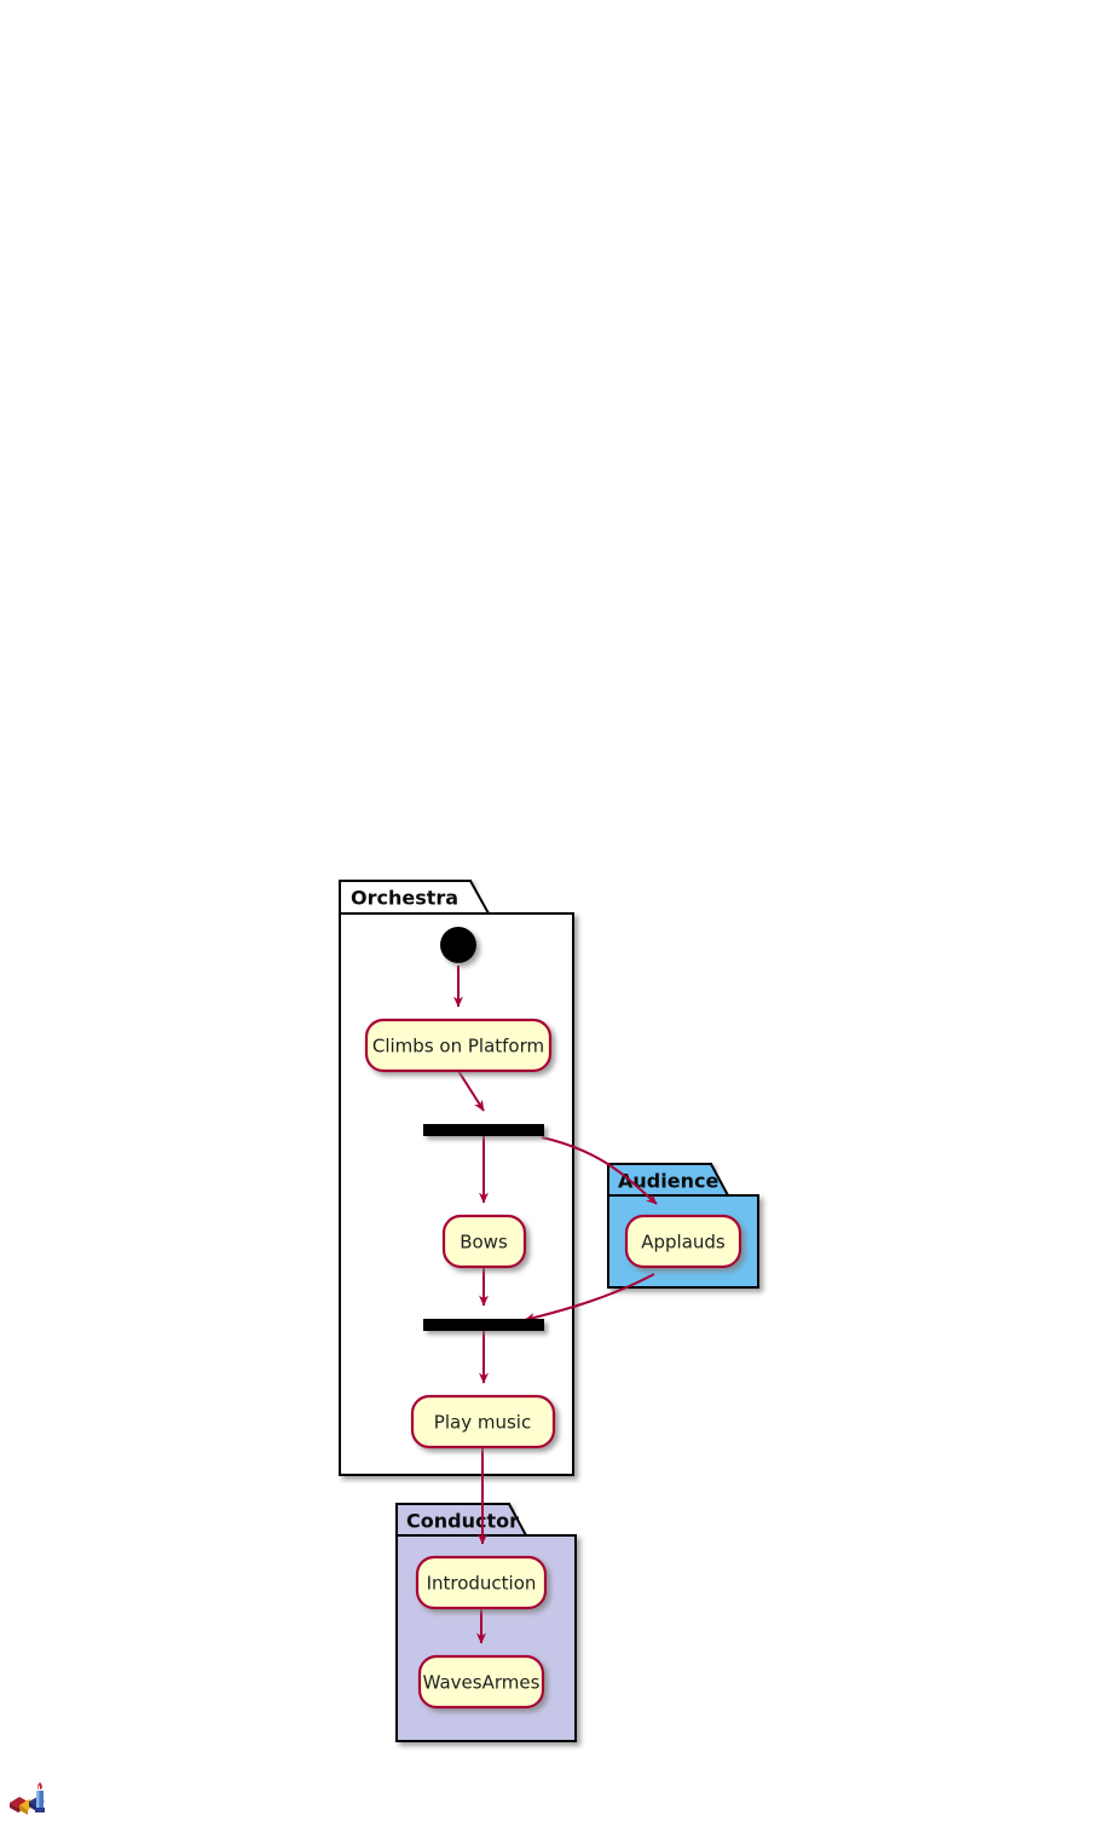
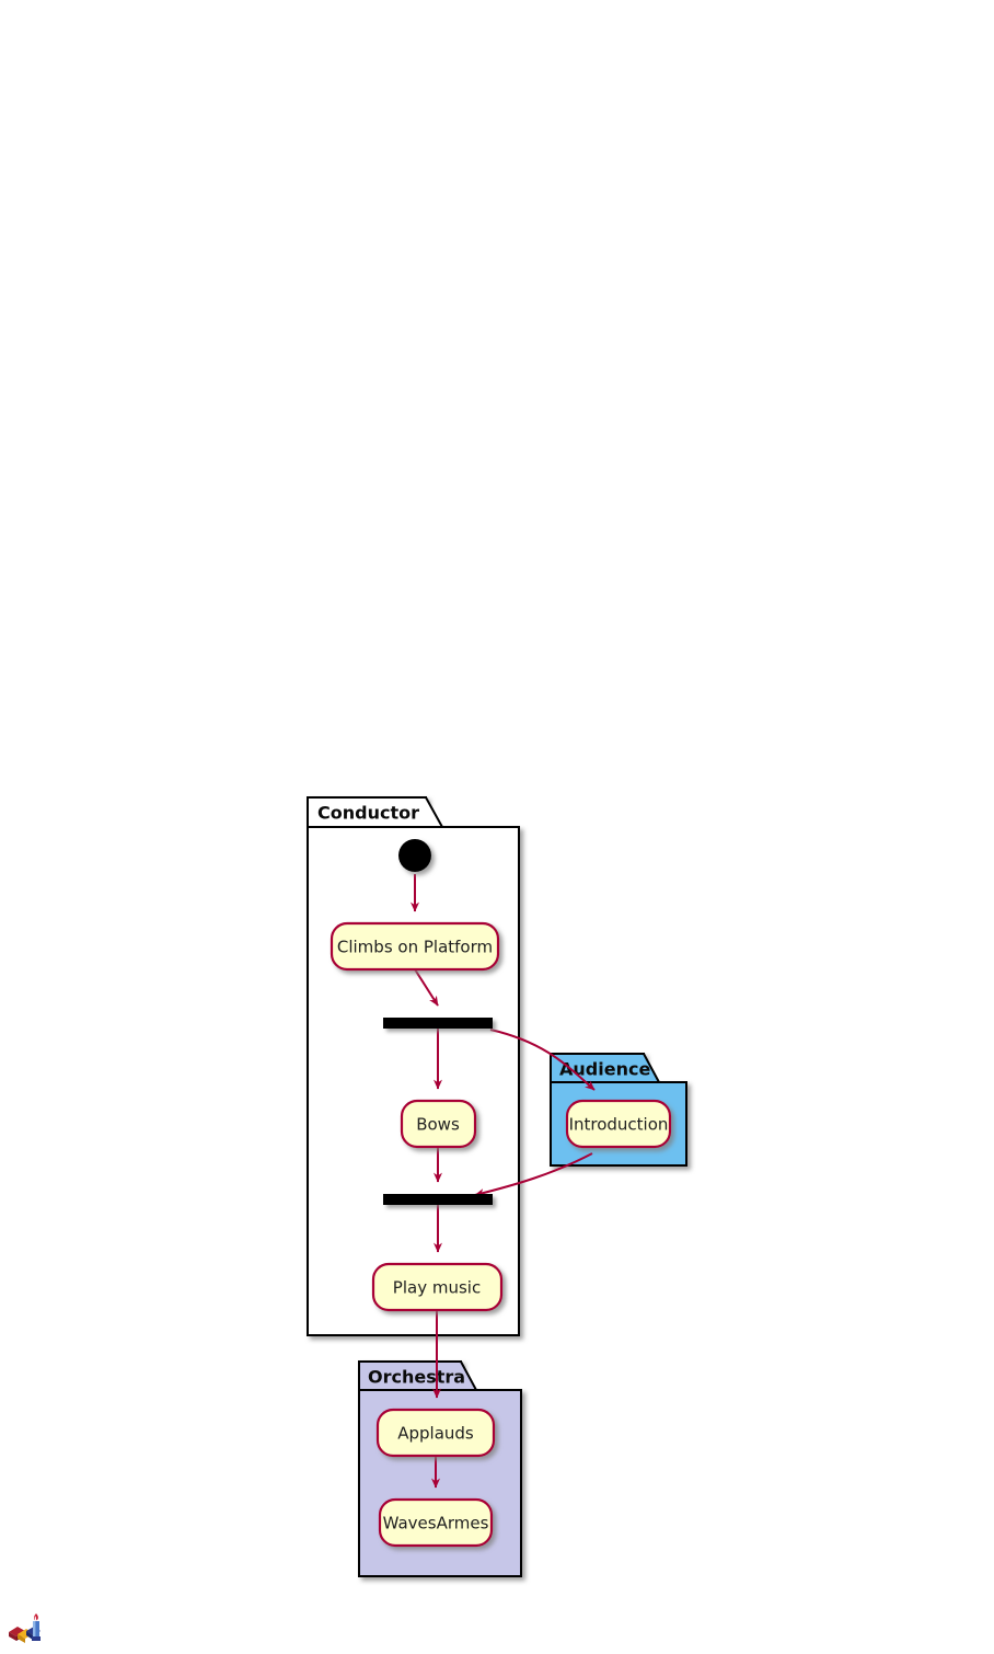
- Orchestra
+ Conductor
  Audience
- Conductor
+ Orchestra
  Climbs on Platform
  Bows
- Applauds
+ Introduction
  Play music
- Introduction
+ Applauds
  WavesArmes
